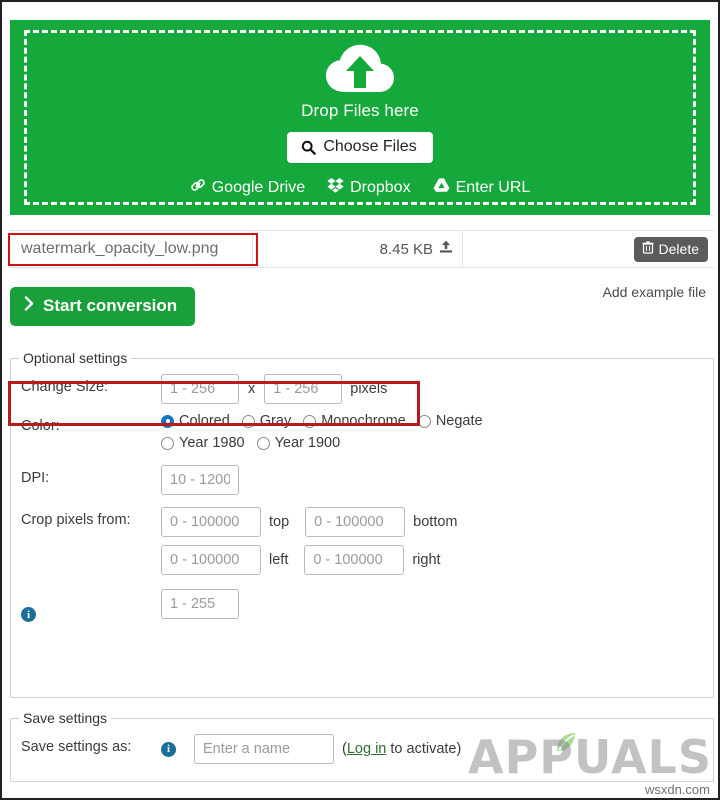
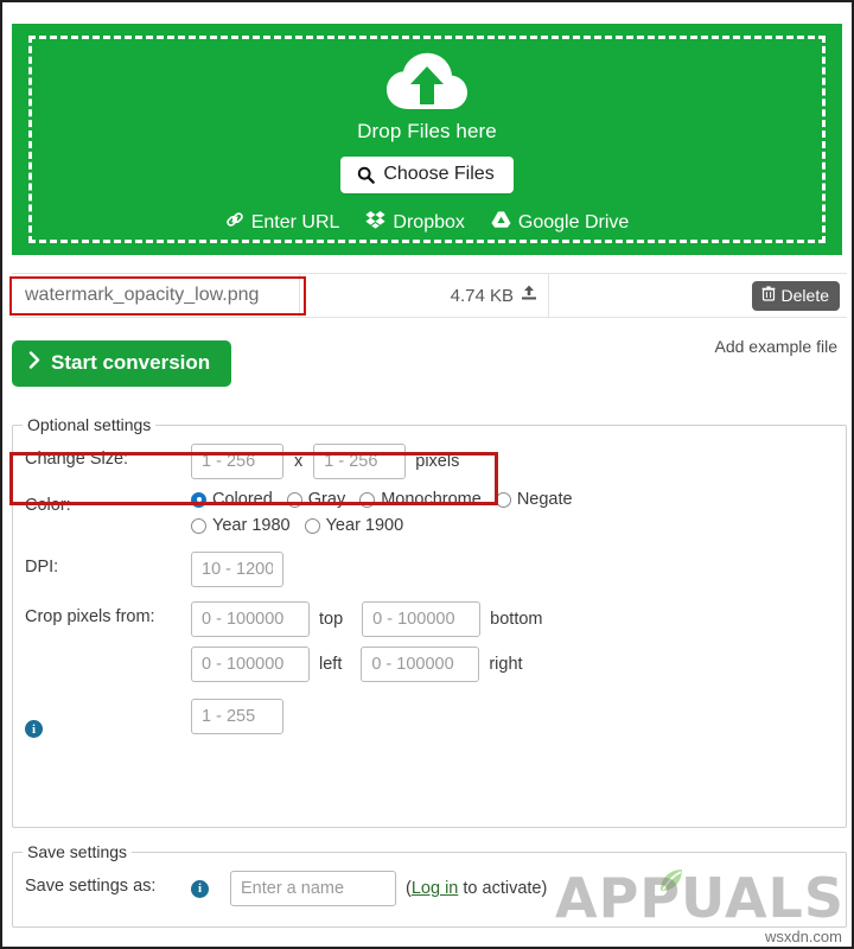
  Drop Files here
  Choose Files
- Google Drive
+ Enter URL
  Dropbox
- Enter URL
+ Google Drive
  watermark_opacity_low.png
- 8.45 KB
+ 4.74 KB
  Delete
  Start conversion
  Add example file
  Optional settings
  Change Size:
  1 - 256
  x
  1 - 256
  pixels
  Color:
  Colored
  Gray
  Monochrome
  Negate
  Year 1980
  Year 1900
  DPI:
  10 - 1200
  Crop pixels from:
  0 - 100000
  top
  0 - 100000
  bottom
  0 - 100000
  left
  0 - 100000
  right
  i
  1 - 255
  Save settings
  Save settings as:
  i
  Enter a name
  (Log in to activate)
  APPUALS
  wsxdn.com
